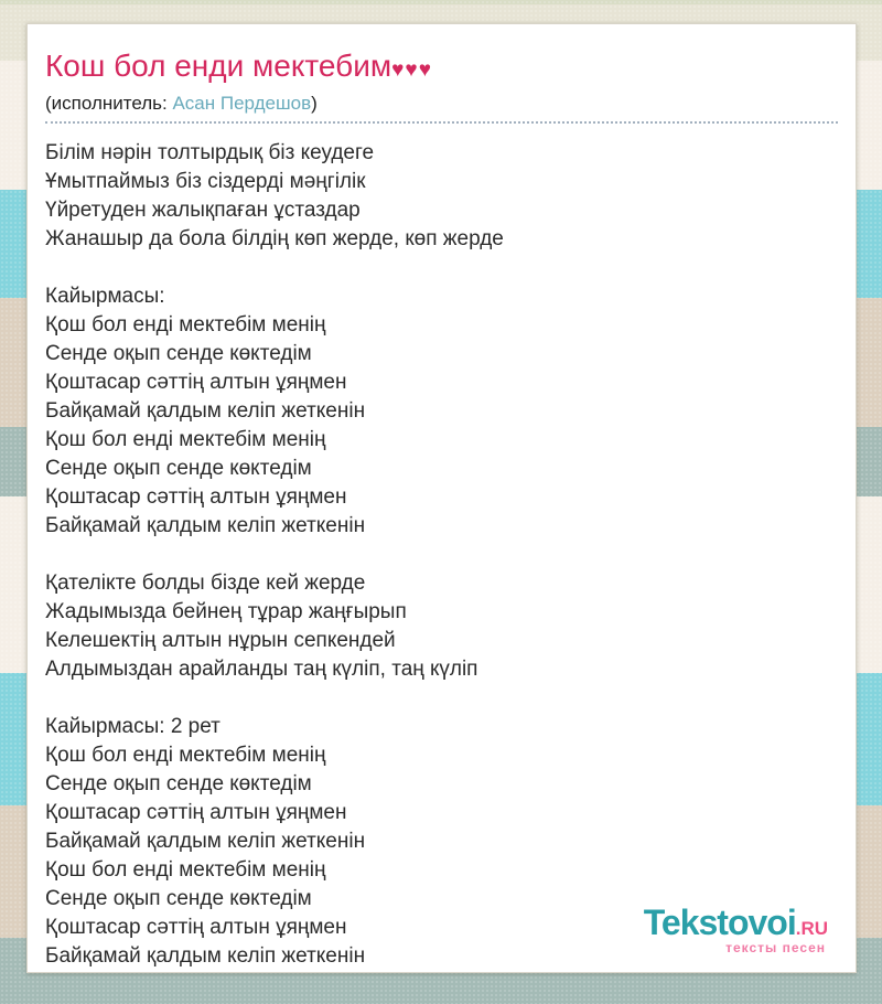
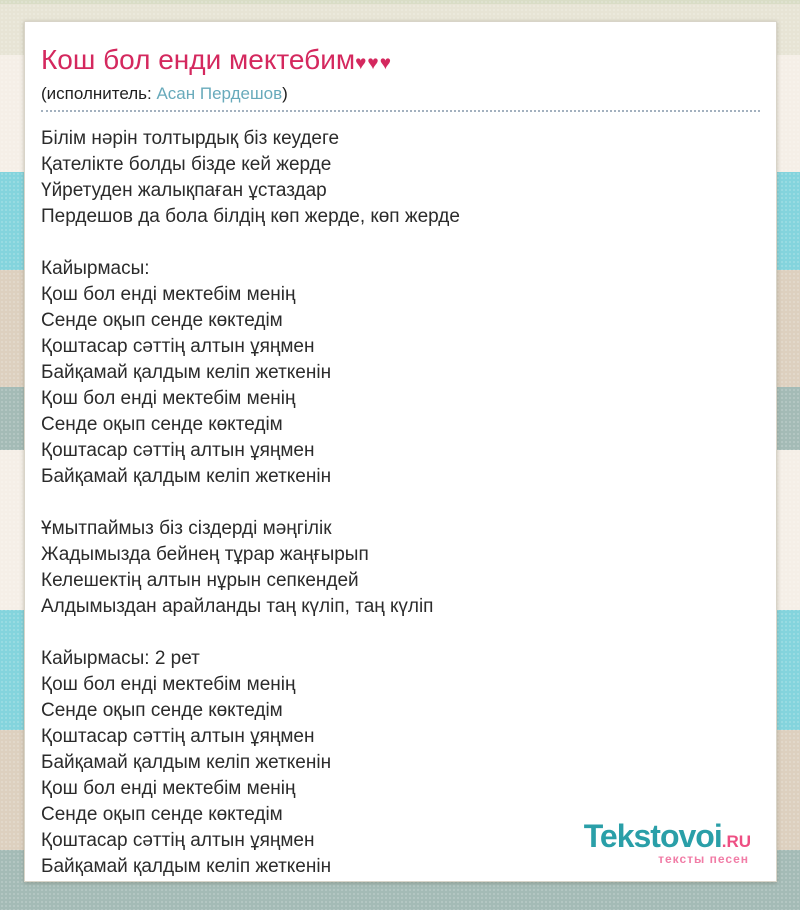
  Кош бол енди мектебим♥♥♥
  (исполнитель: Асан Пердешов)
  Білім нәрін толтырдық біз кеудеге
- Ұмытпаймыз біз сіздерді мәңгілік
+ Қателікте болды бізде кей жерде
  Үйретуден жалықпаған ұстаздар
- Жанашыр да бола білдің көп жерде, көп жерде
+ Пердешов да бола білдің көп жерде, көп жерде
  Кайырмасы:
  Қош бол енді мектебім менің
  Сенде оқып сенде көктедім
  Қоштасар сәттің алтын ұяңмен
  Байқамай қалдым келіп жеткенін
  Қош бол енді мектебім менің
  Сенде оқып сенде көктедім
  Қоштасар сәттің алтын ұяңмен
  Байқамай қалдым келіп жеткенін
- Қателікте болды бізде кей жерде
+ Ұмытпаймыз біз сіздерді мәңгілік
  Жадымызда бейнең тұрар жаңғырып
  Келешектің алтын нұрын сепкендей
  Алдымыздан арайланды таң күліп, таң күліп
  Кайырмасы: 2 рет
  Қош бол енді мектебім менің
  Сенде оқып сенде көктедім
  Қоштасар сәттің алтын ұяңмен
  Байқамай қалдым келіп жеткенін
  Қош бол енді мектебім менің
  Сенде оқып сенде көктедім
  Қоштасар сәттің алтын ұяңмен
  Байқамай қалдым келіп жеткенін
  Tekstovoi.RU
  тексты песен
